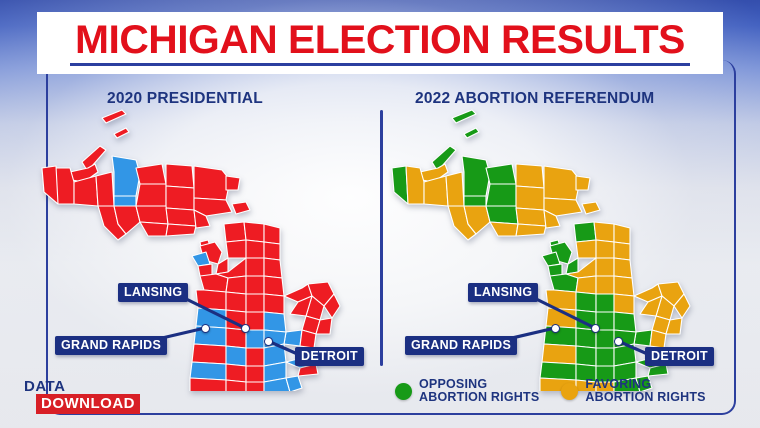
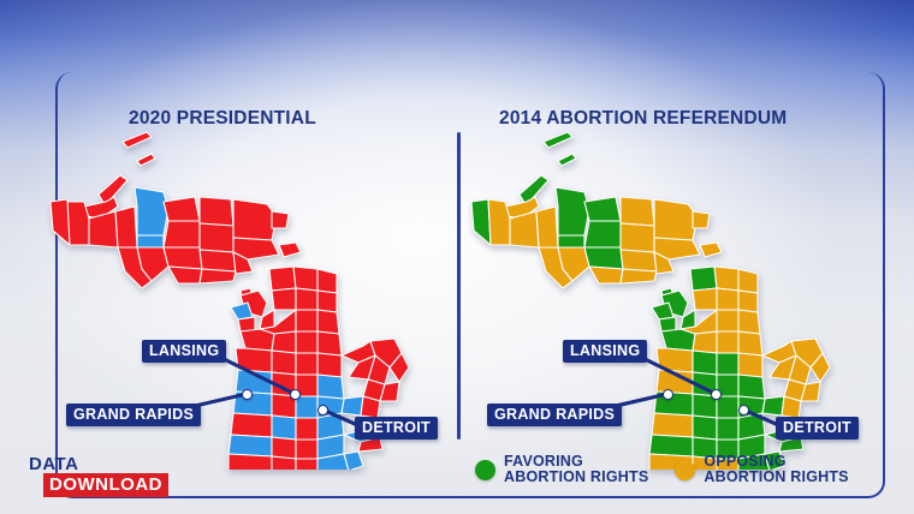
- MICHIGAN ELECTION RESULTS
  2020 PRESIDENTIAL
- 2022 ABORTION REFERENDUM
+ 2014 ABORTION REFERENDUM
  LANSING
  GRAND RAPIDS
  DETROIT
  LANSING
  GRAND RAPIDS
  DETROIT
- OPPOSING
+ FAVORING
  ABORTION RIGHTS
- FAVORING
+ OPPOSING
  ABORTION RIGHTS
  DATA
  DOWNLOAD
